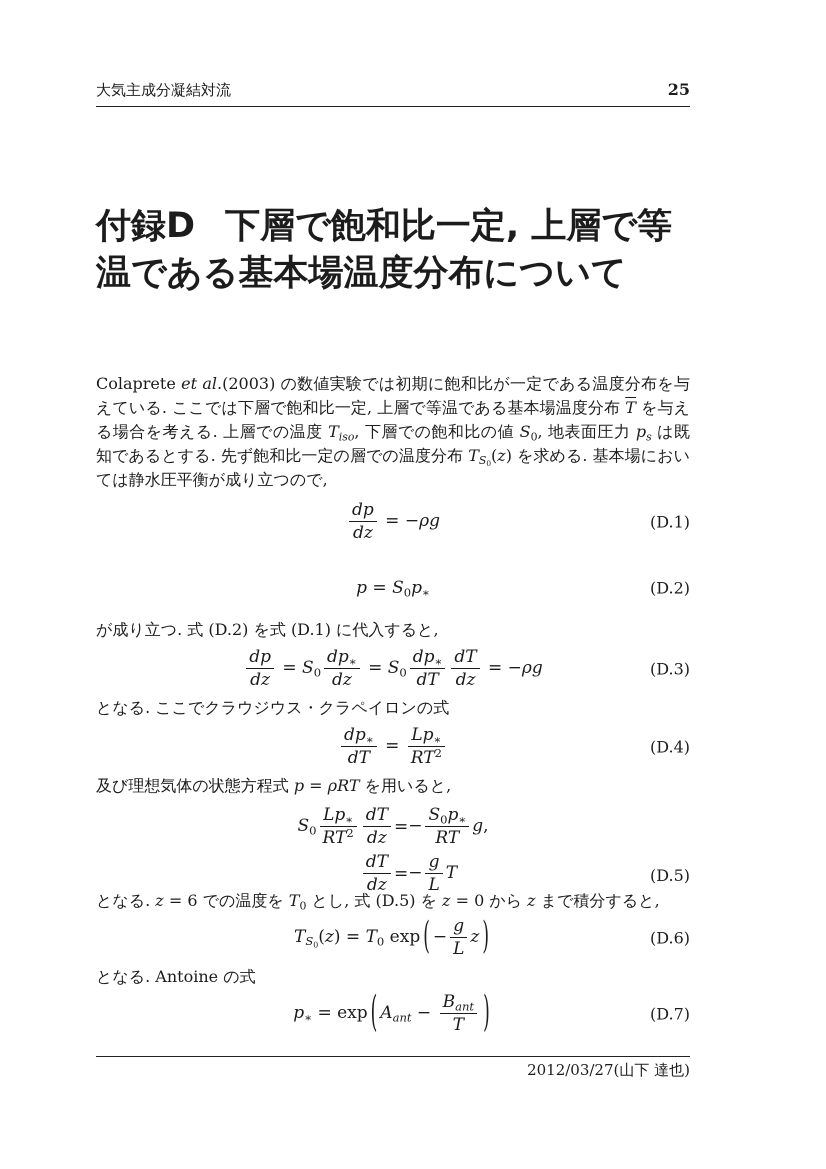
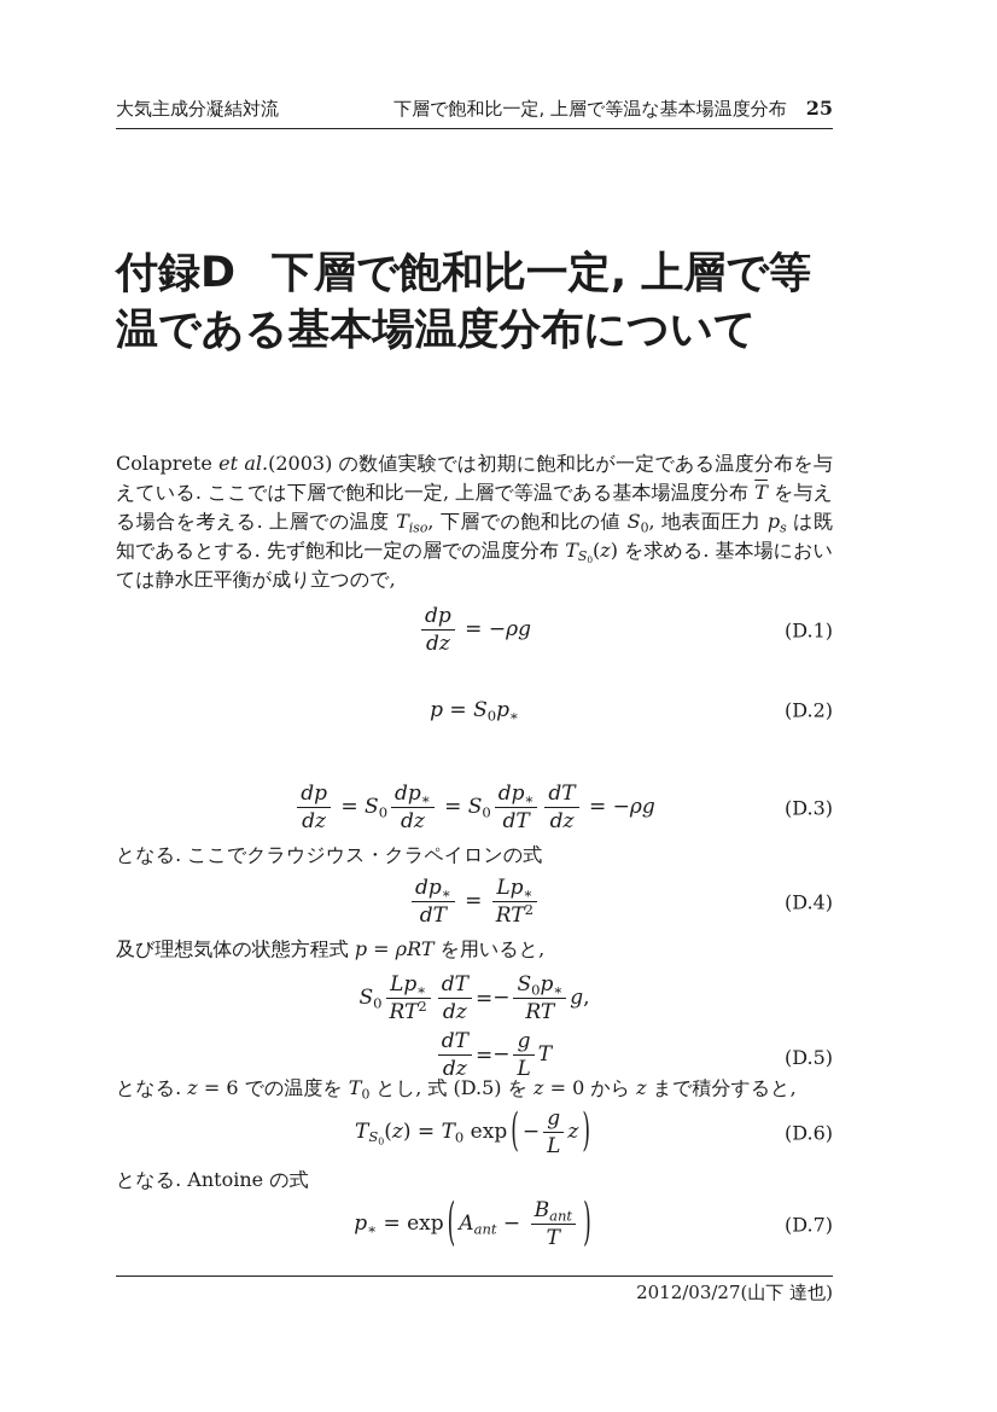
  大気主成分凝結対流
+ 下層で飽和比一定, 上層で等温な基本場温度分布
  25
  付録D 下層で飽和比一定, 上層で等
  温である基本場温度分布について
  Colaprete et al.(2003) の数値実験では初期に飽和比が一定である温度分布を与えている. ここでは下層で飽和比一定, 上層で等温である基本場温度分布 T を与える場合を考える. 上層での温度 Tiso, 下層での飽和比の値 S0, 地表面圧力 ps は既知であるとする. 先ず飽和比一定の層での温度分布 TS0(z) を求める. 基本場においては静水圧平衡が成り立つので,
  dp
  dz
  = −ρg
  (D.1)
  p = S0p∗
  (D.2)
- が成り立つ. 式 (D.2) を式 (D.1) に代入すると,
  dp
  dz
  = S0
  dp∗
  dz
  = S0
  dp∗
  dT
  dT
  dz
  = −ρg
  (D.3)
  となる. ここでクラウジウス・クラペイロンの式
  dp∗
  dT
  =
  Lp∗
  RT2
  (D.4)
  及び理想気体の状態方程式 p = ρRT を用いると,
  S0Lp∗RT2dTdz	=	−S0p∗RTg,
  dTdz	=	−gLT
  (D.5)
  となる. z = 6 での温度を T0 とし, 式 (D.5) を z = 0 から z まで積分すると,
  TS0(z) = T0 exp ( −
  g
  L
  z )
  (D.6)
  となる. Antoine の式
  p∗ = exp ( Aant −
  Bant
  T
  )
  (D.7)
  2012/03/27(山下 達也)
